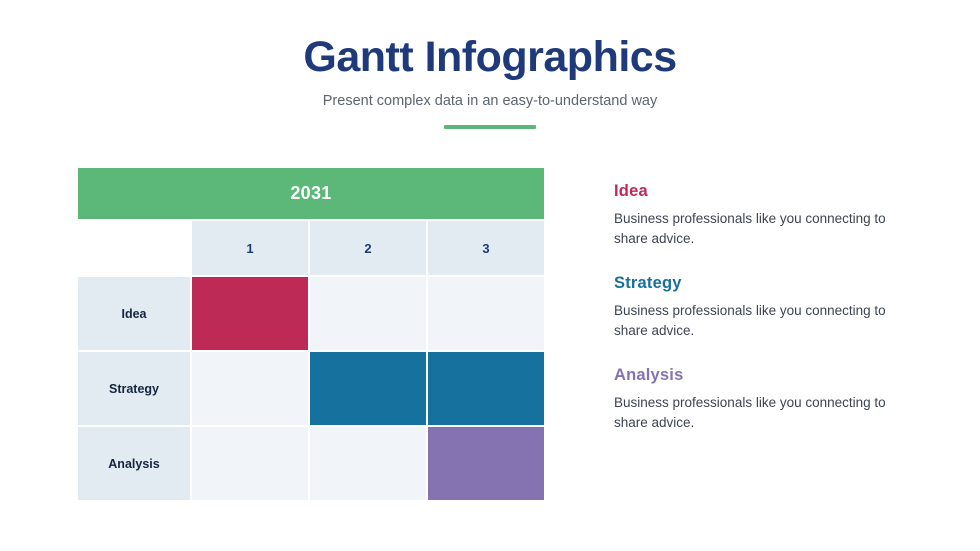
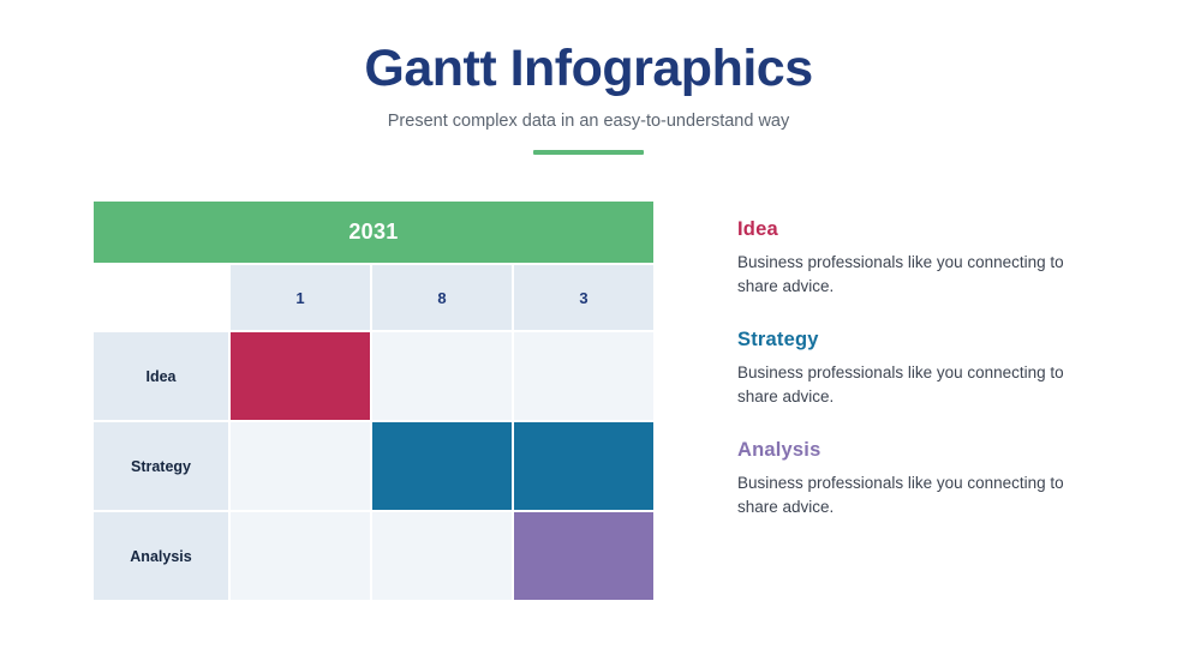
  Gantt Infographics
  Present complex data in an easy-to-understand way
  2031
  1
- 2
+ 8
  3
  Idea
  Strategy
  Analysis
  Idea
  Business professionals like you connecting to share advice.
  Strategy
  Business professionals like you connecting to share advice.
  Analysis
  Business professionals like you connecting to share advice.
